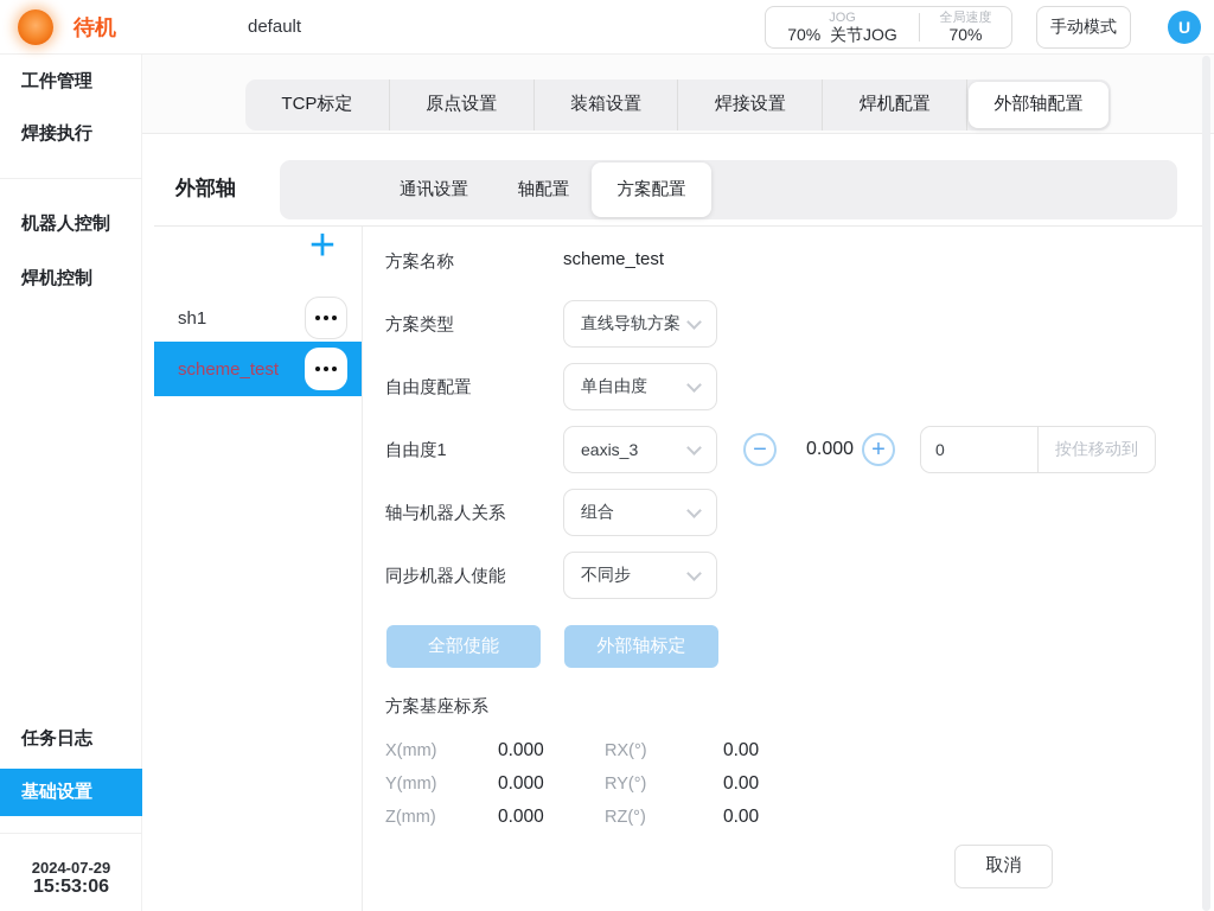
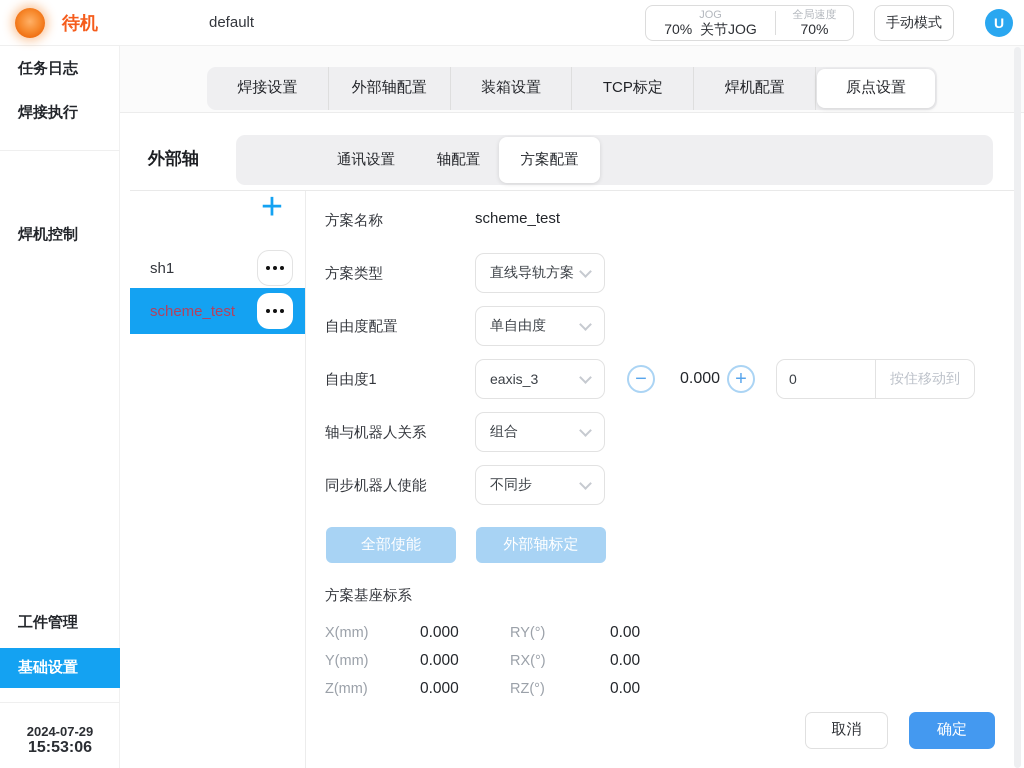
  待机
  default
  JOG
  70% 关节JOG
  全局速度
  70%
  手动模式
  U
- 工件管理
+ 任务日志
  焊接执行
- 机器人控制
  焊机控制
- 任务日志
+ 工件管理
  基础设置
  2024-07-29
  15:53:06
- TCP标定
+ 焊接设置
- 原点设置
+ 外部轴配置
  装箱设置
- 焊接设置
+ TCP标定
  焊机配置
- 外部轴配置
+ 原点设置
  外部轴
  通讯设置
  轴配置
  方案配置
  +
  sh1
  scheme_test
  方案名称
  scheme_test
  方案类型
  直线导轨方案
  自由度配置
  单自由度
  自由度1
  eaxis_3
  −
  0.000
  +
  0
  按住移动到
  轴与机器人关系
  组合
  同步机器人使能
  不同步
  全部使能
  外部轴标定
  方案基座标系
  X(mm)
  0.000
- RX(°)
+ RY(°)
  0.00
  Y(mm)
  0.000
- RY(°)
+ RX(°)
  0.00
  Z(mm)
  0.000
  RZ(°)
  0.00
  取消
+ 确定
